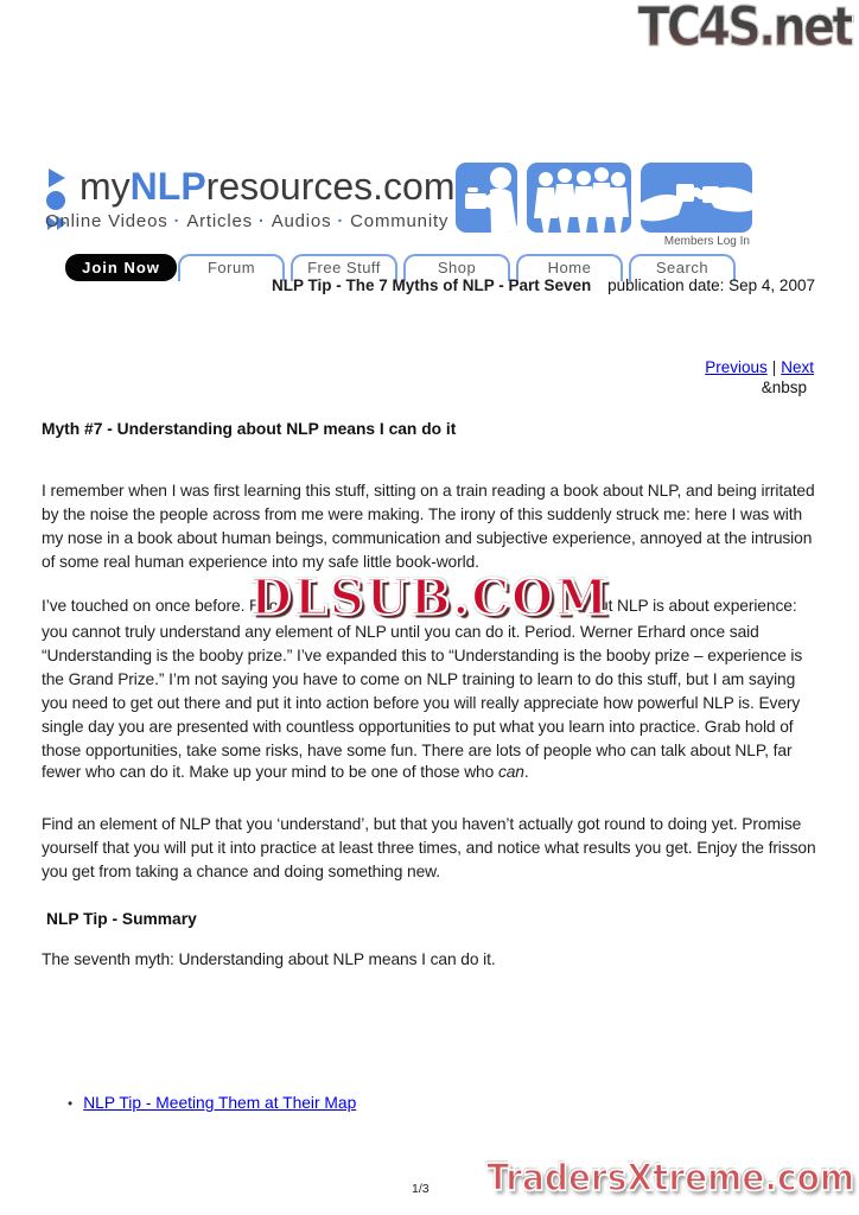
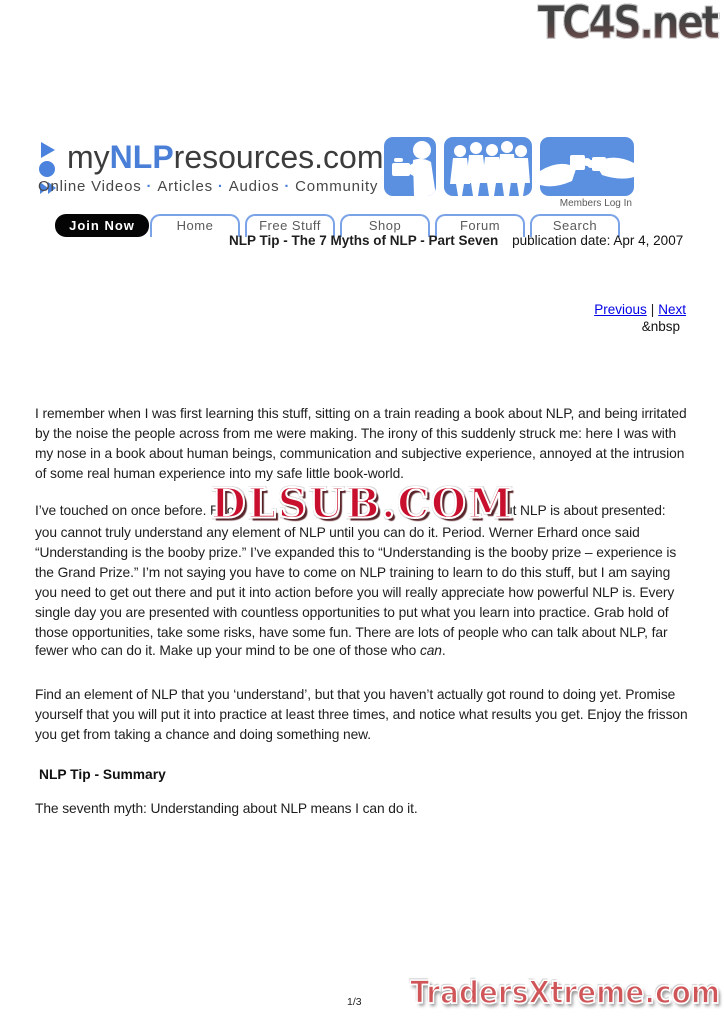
  TC4S.net
  myNLPresources.com
  Online Videos · Articles · Audios · Community
  Members Log In
  Join Now
- Forum
+ Home
  Free Stuff
  Shop
- Home
+ Forum
  Search
- NLP Tip - The 7 Myths of NLP - Part Seven publication date: Sep 4, 2007
+ NLP Tip - The 7 Myths of NLP - Part Seven publication date: Apr 4, 2007
  Previous | Next
  &nbsp
- Myth #7 - Understanding about NLP means I can do it
  I remember when I was first learning this stuff, sitting on a train reading a book about NLP, and being irritated
  by the noise the people across from me were making. The irony of this suddenly struck me: here I was with
  my nose in a book about human beings, communication and subjective experience, annoyed at the intrusion
  of some real human experience into my safe little book-world.
  I’ve touched on once before. Boo
- ut NLP is about experience:
+ ut NLP is about presented:
  you cannot truly understand any element of NLP until you can do it. Period. Werner Erhard once said
  “Understanding is the booby prize.” I’ve expanded this to “Understanding is the booby prize – experience is
  the Grand Prize.” I’m not saying you have to come on NLP training to learn to do this stuff, but I am saying
  you need to get out there and put it into action before you will really appreciate how powerful NLP is. Every
  single day you are presented with countless opportunities to put what you learn into practice. Grab hold of
  those opportunities, take some risks, have some fun. There are lots of people who can talk about NLP, far
  fewer who can do it. Make up your mind to be one of those who can.
  DLSUB.COM
  Find an element of NLP that you ‘understand’, but that you haven’t actually got round to doing yet. Promise
  yourself that you will put it into practice at least three times, and notice what results you get. Enjoy the frisson
  you get from taking a chance and doing something new.
  NLP Tip - Summary
  The seventh myth: Understanding about NLP means I can do it.
- • NLP Tip - Meeting Them at Their Map
  1/3
  TradersXtreme.com
